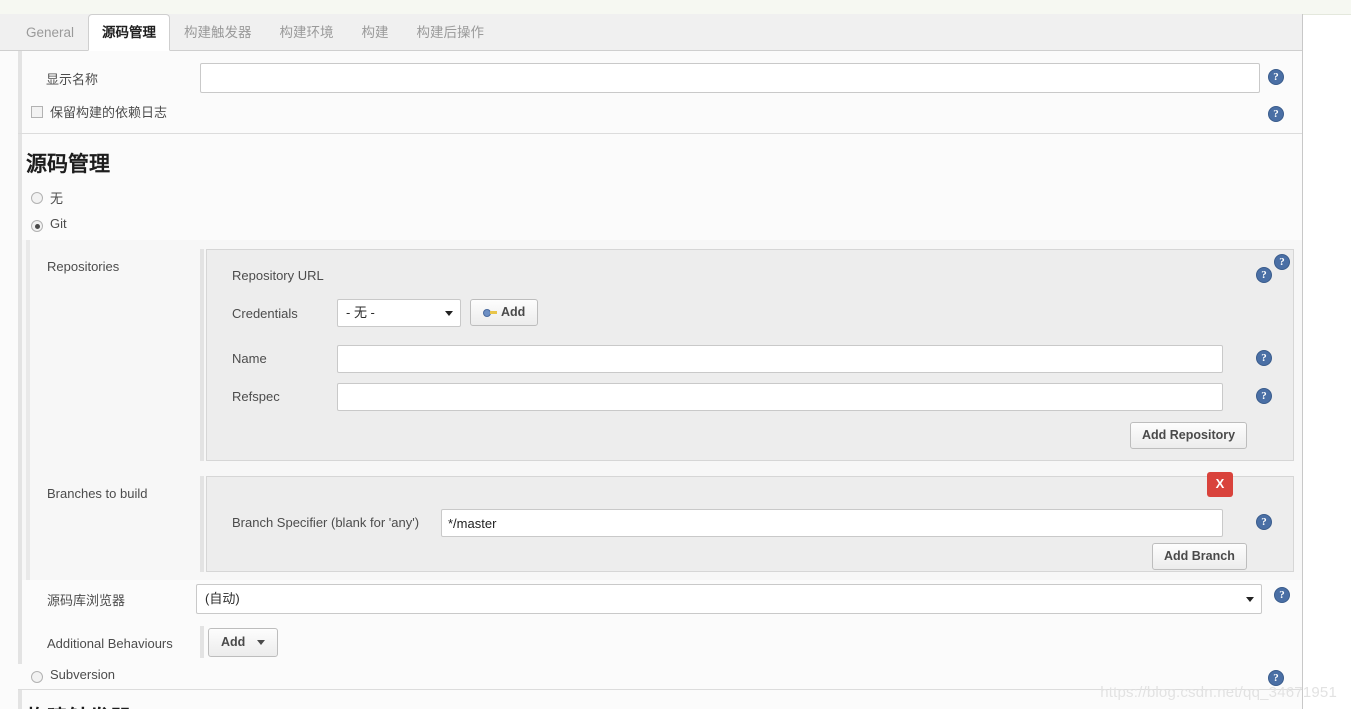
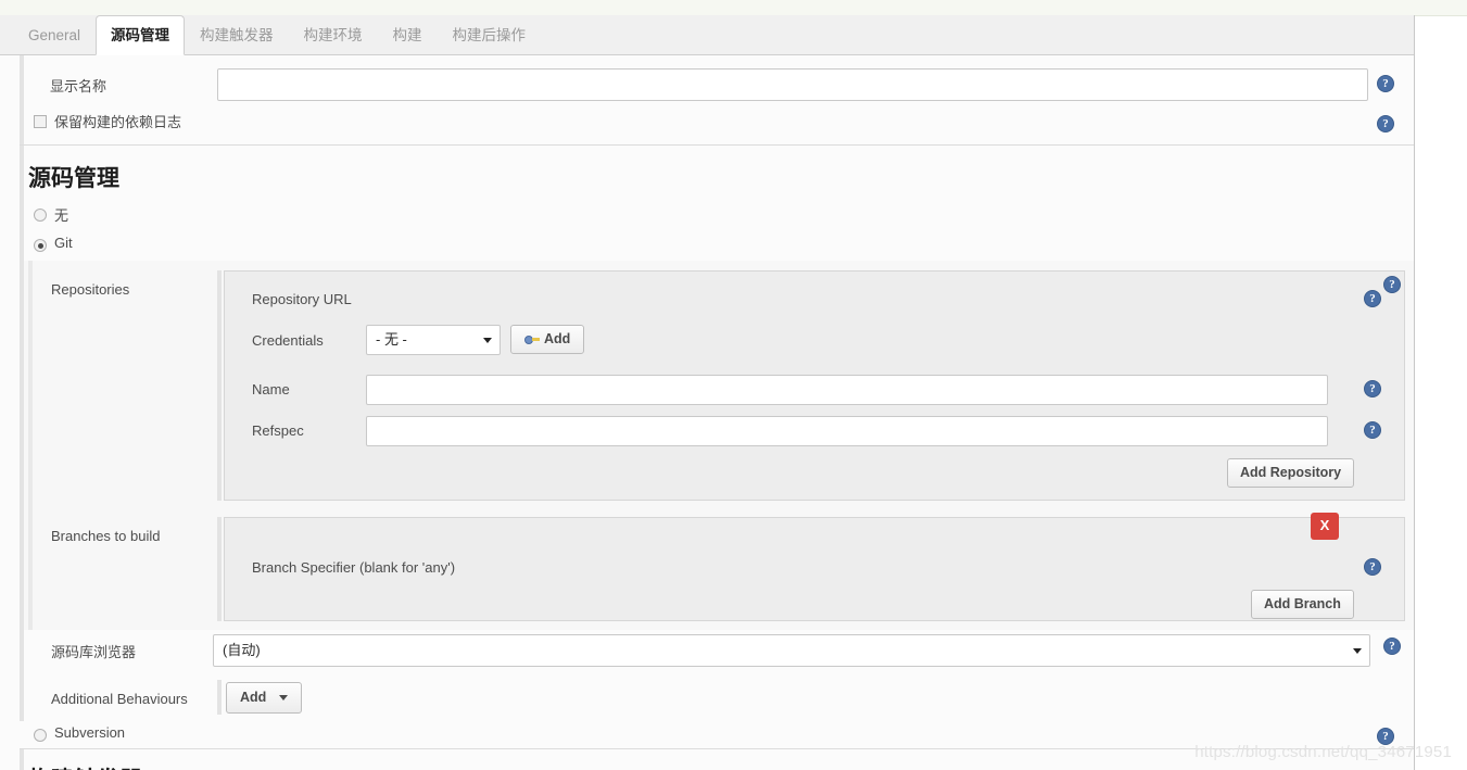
  General 源码管理 构建触发器 构建环境 构建 构建后操作
  显示名称
  ?
  保留构建的依赖日志
  ?
  源码管理
  无
  Git
  Repositories
  Repository URL
  ?
  Credentials
  - 无 -
  Add
  Name
  ?
  Refspec
  ?
  Add Repository
  ?
  Branches to build
  Branch Specifier (blank for 'any')
- */master
  ?
  X
  Add Branch
  源码库浏览器
  (自动)
  ?
  Additional Behaviours
  Add
  Subversion
  ?
  https://blog.csdn.net/qq_34671951
